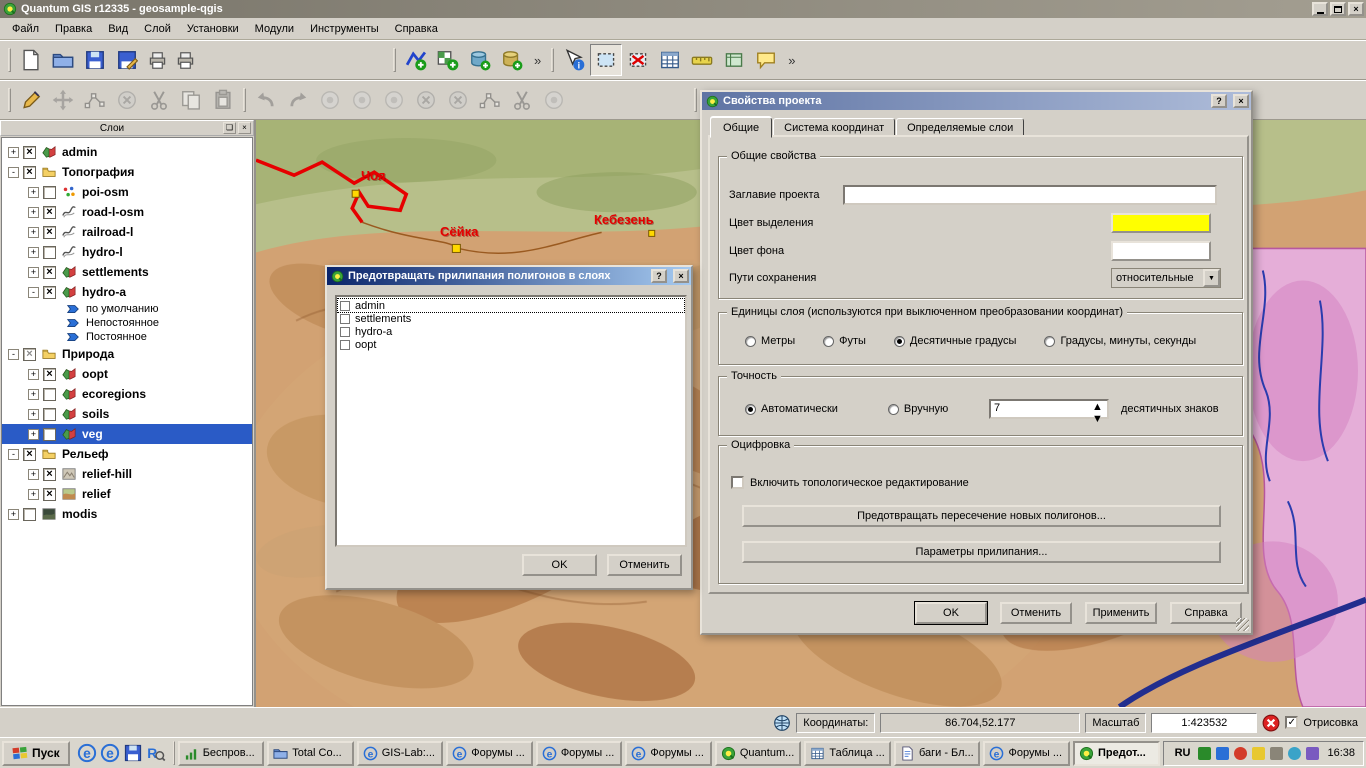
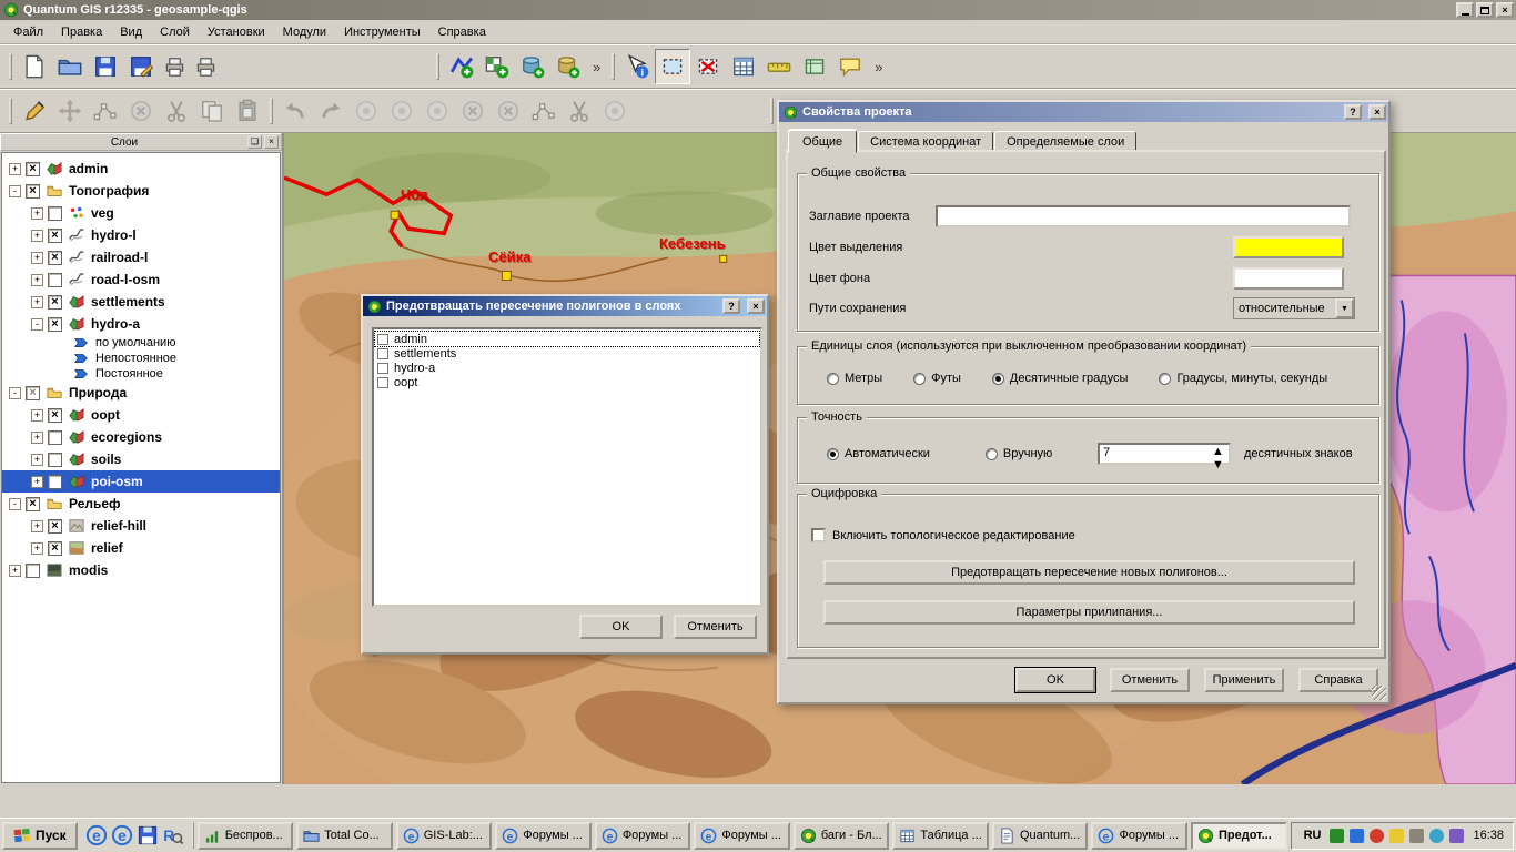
  Quantum GIS r12335 - geosample-qgis
  ×
  Файл
  Правка
  Вид
  Слой
  Установки
  Модули
  Инструменты
  Справка
  »
  »
  Слои
  ❏
  ×
  +
  ×
  admin
  -
  ×
  Топография
  +
- poi-osm
+ veg
  +
  ×
- road-l-osm
+ hydro-l
  +
  ×
  railroad-l
  +
- hydro-l
+ road-l-osm
  +
  ×
  settlements
  -
  ×
  hydro-a
  по умолчанию
  Непостоянное
  Постоянное
  -
  ×
  Природа
  +
  ×
  oopt
  +
  ecoregions
  +
  soils
  +
- veg
+ poi-osm
  -
  ×
  Рельеф
  +
  ×
  relief-hill
  +
  ×
  relief
  +
  modis
  Чоя
  Сёйка
  Кебезень
  Свойства проекта
  ?
  ×
  Общие
  Система координат
  Определяемые слои
  Общие свойства
  Заглавие проекта
  Цвет выделения
  Цвет фона
  Пути сохранения
  относительные
  Единицы слоя (используются при выключенном преобразовании координат)
  Метры
  Футы
  Десятичные градусы
  Градусы, минуты, секунды
  Точность
  Автоматически
  Вручную
  7
  ▲
  ▼
  десятичных знаков
  Оцифровка
  Включить топологическое редактирование
  Предотвращать пересечение новых полигонов...
  Параметры прилипания...
  OK
  Отменить
  Применить
  Справка
- Предотвращать прилипания полигонов в слоях
+ Предотвращать пересечение полигонов в слоях
  ?
  ×
  admin
  settlements
  hydro-a
  oopt
  OK
  Отменить
- Координаты:
- 86.704,52.177
- Масштаб
- 1:423532
- ✓
- Отрисовка
  Пуск
  Беспров...
  Total Co...
  GIS-Lab:...
  Форумы ...
  Форумы ...
  Форумы ...
- Quantum...
+ баги - Бл...
  Таблица ...
- баги - Бл...
+ Quantum...
  Форумы ...
  Предот...
  RU
  16:38
